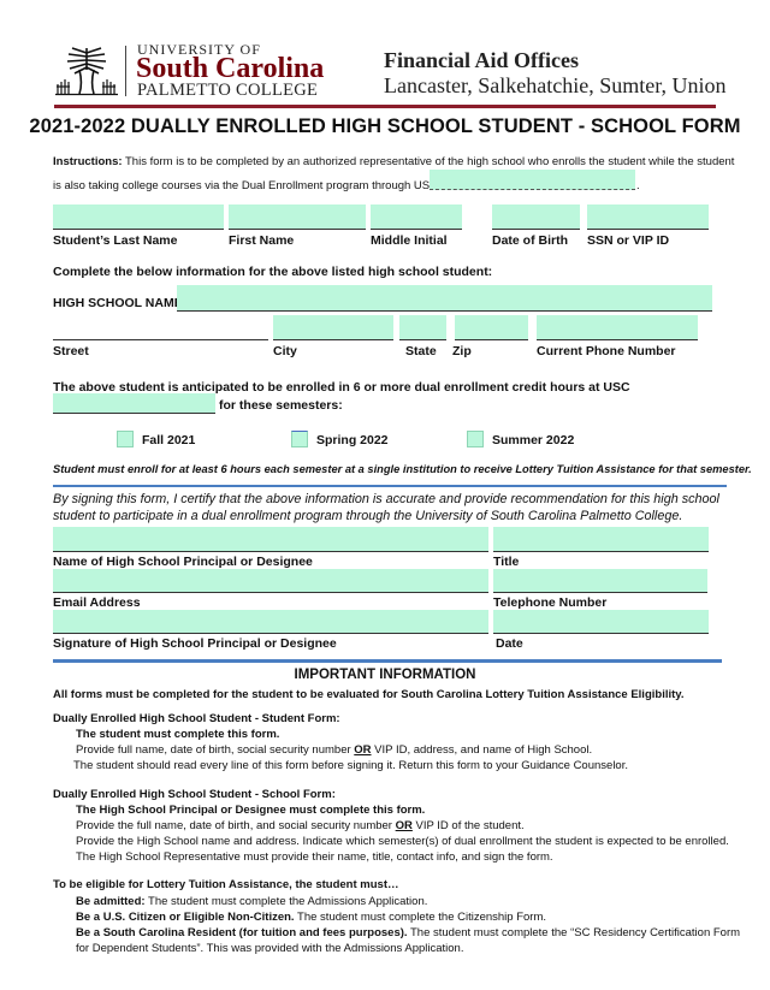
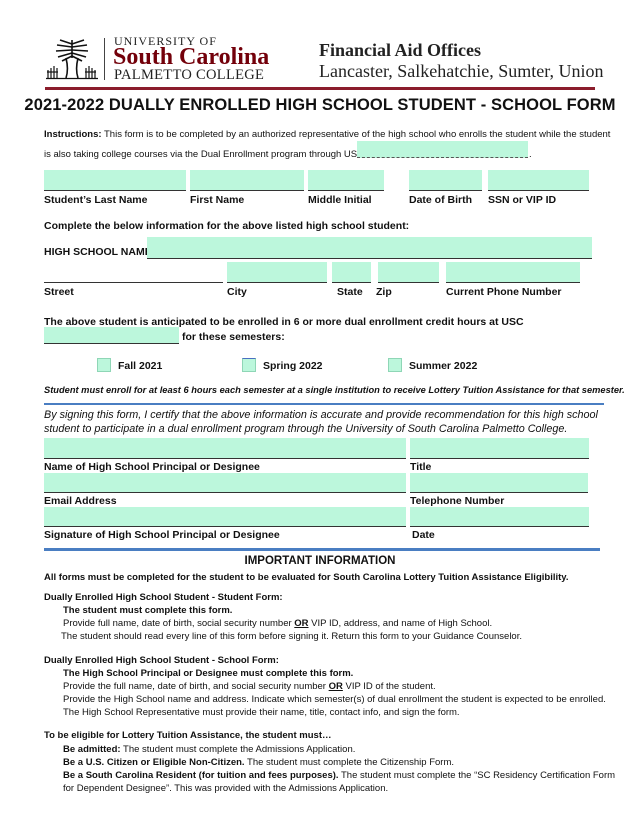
  UNIVERSITY OF
  South Carolina
  PALMETTO COLLEGE
  Financial Aid Offices
  Lancaster, Salkehatchie, Sumter, Union
  2021-2022 DUALLY ENROLLED HIGH SCHOOL STUDENT - SCHOOL FORM
  Instructions: This form is to be completed by an authorized representative of the high school who enrolls the student while the student
  is also taking college courses via the Dual Enrollment program through US
  .
  Student’s Last Name
  First Name
  Middle Initial
  Date of Birth
  SSN or VIP ID
  Complete the below information for the above listed high school student:
  HIGH SCHOOL NAM
  Street
  City
  State
  Zip
  Current Phone Number
  The above student is anticipated to be enrolled in 6 or more dual enrollment credit hours at USC
  for these semesters:
  Fall 2021
  Spring 2022
  Summer 2022
  Student must enroll for at least 6 hours each semester at a single institution to receive Lottery Tuition Assistance for that semester.
  By signing this form, I certify that the above information is accurate and provide recommendation for this high school
  student to participate in a dual enrollment program through the University of South Carolina Palmetto College.
  Name of High School Principal or Designee
  Title
  Email Address
  Telephone Number
  Signature of High School Principal or Designee
  Date
  IMPORTANT INFORMATION
  All forms must be completed for the student to be evaluated for South Carolina Lottery Tuition Assistance Eligibility.
  Dually Enrolled High School Student - Student Form:
  The student must complete this form.
  Provide full name, date of birth, social security number OR VIP ID, address, and name of High School.
  The student should read every line of this form before signing it. Return this form to your Guidance Counselor.
  Dually Enrolled High School Student - School Form:
  The High School Principal or Designee must complete this form.
  Provide the full name, date of birth, and social security number OR VIP ID of the student.
  Provide the High School name and address. Indicate which semester(s) of dual enrollment the student is expected to be enrolled.
  The High School Representative must provide their name, title, contact info, and sign the form.
  To be eligible for Lottery Tuition Assistance, the student must…
  Be admitted: The student must complete the Admissions Application.
  Be a U.S. Citizen or Eligible Non-Citizen. The student must complete the Citizenship Form.
  Be a South Carolina Resident (for tuition and fees purposes). The student must complete the “SC Residency Certification Form
- for Dependent Students”. This was provided with the Admissions Application.
+ for Dependent Designee”. This was provided with the Admissions Application.
